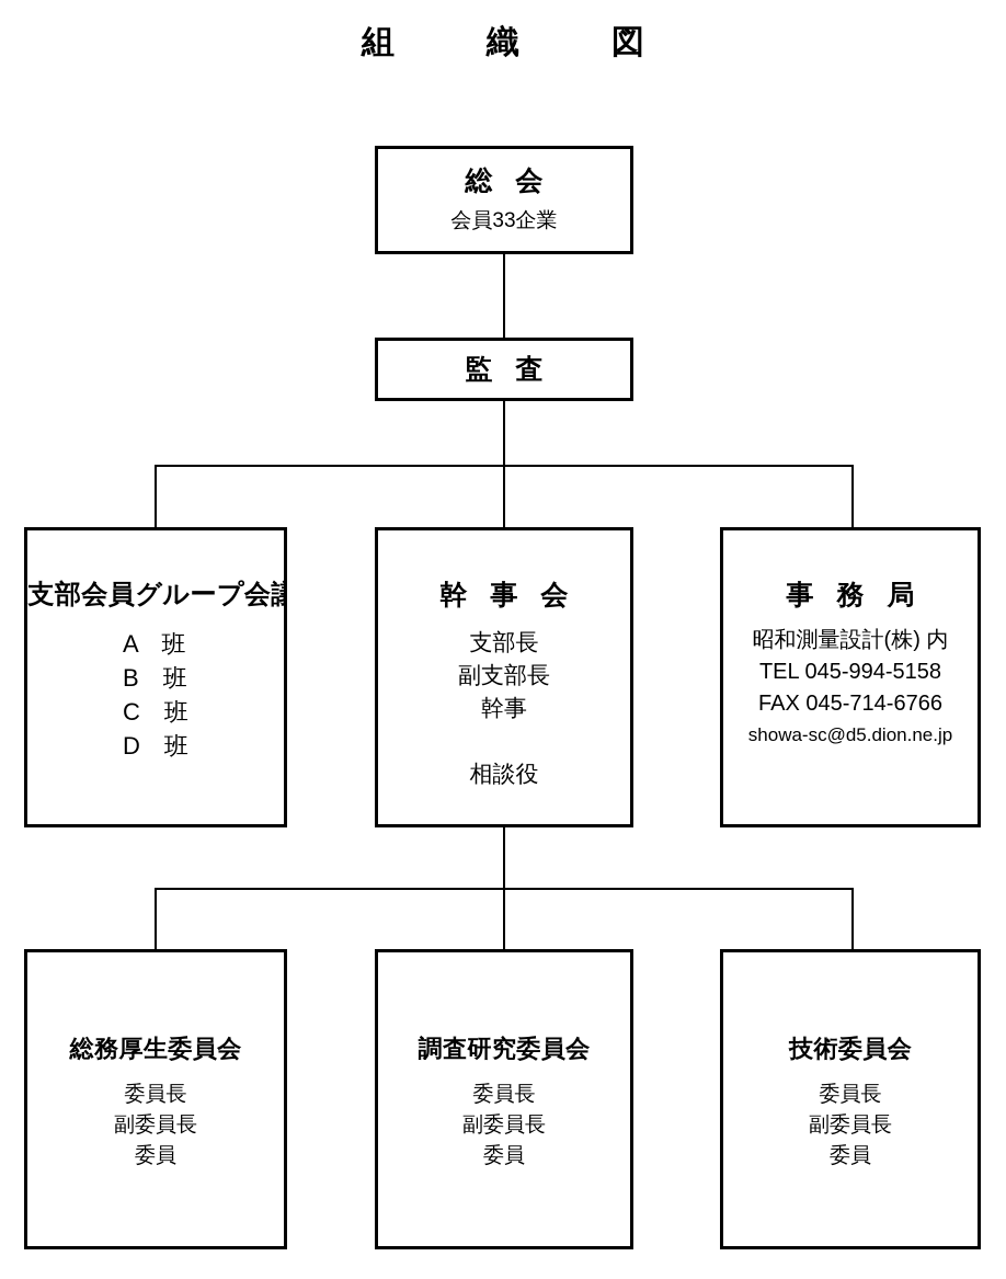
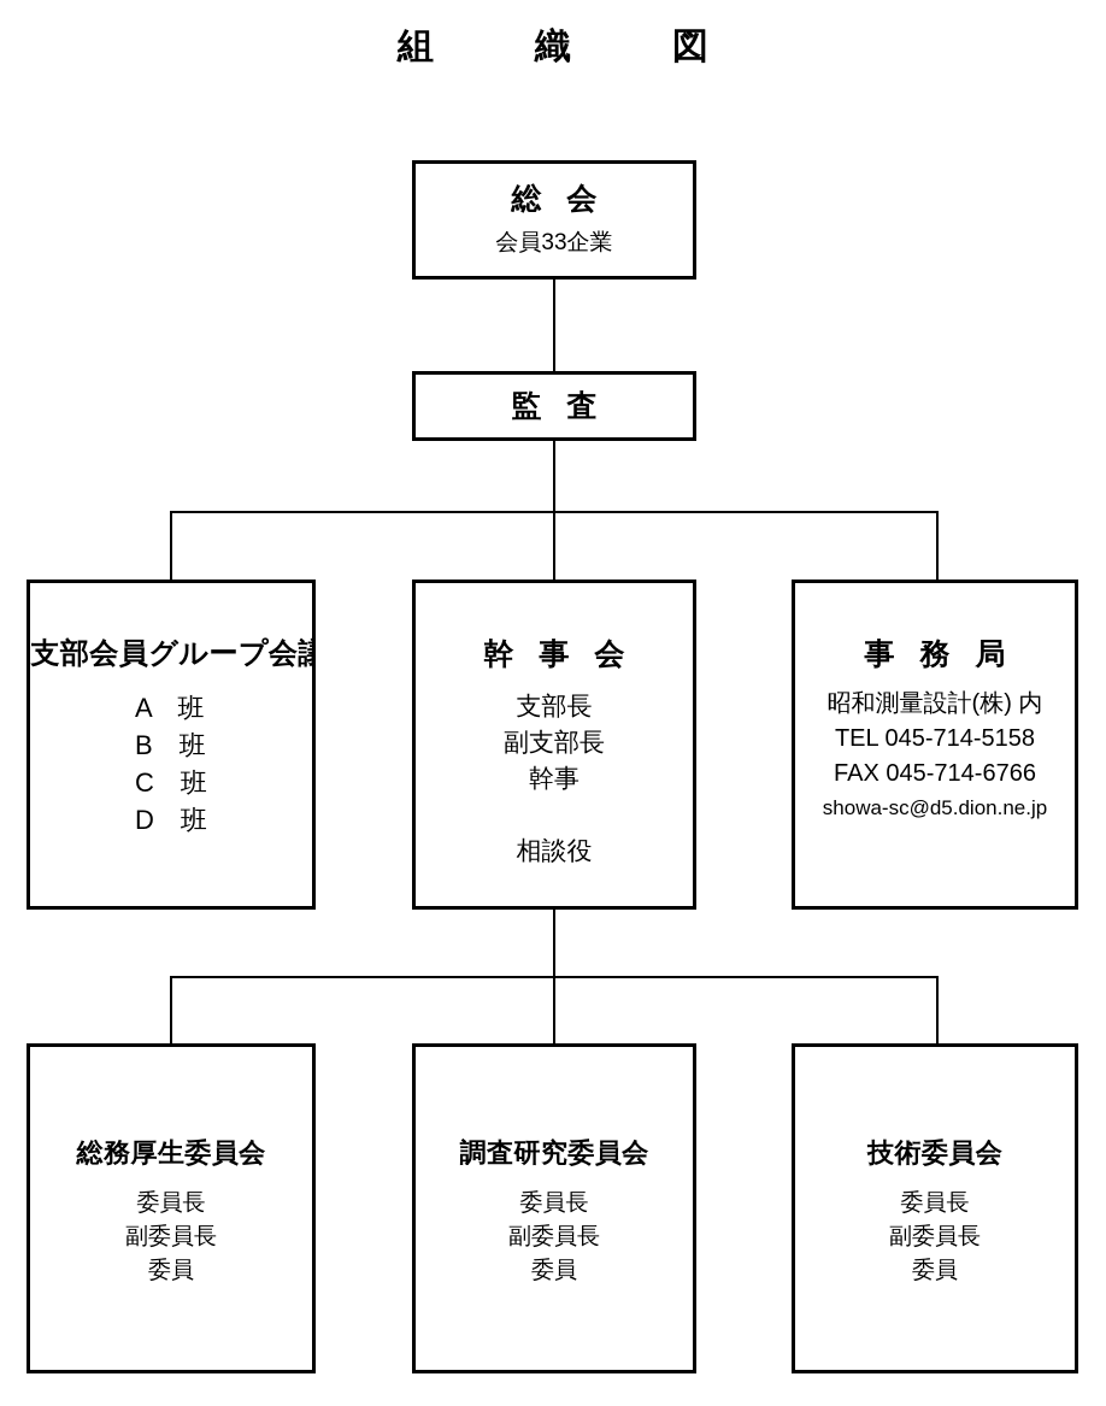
  組 織 図
  総 会
  会員33企業
  監 査
  支部会員グループ会
  A 班
  B 班
  C 班
  D 班
  幹 事 会
  支部長
  副支部長
  幹事
  相談役
  事 務 局
  昭和測量設計(株) 内
- TEL 045-994-5158
+ TEL 045-714-5158
  FAX 045-714-6766
  showa-sc@d5.dion.ne.jp
  総務厚生委員会
  委員長
  副委員長
  委員
  調査研究委員会
  委員長
  副委員長
  委員
  技術委員会
  委員長
  副委員長
  委員
